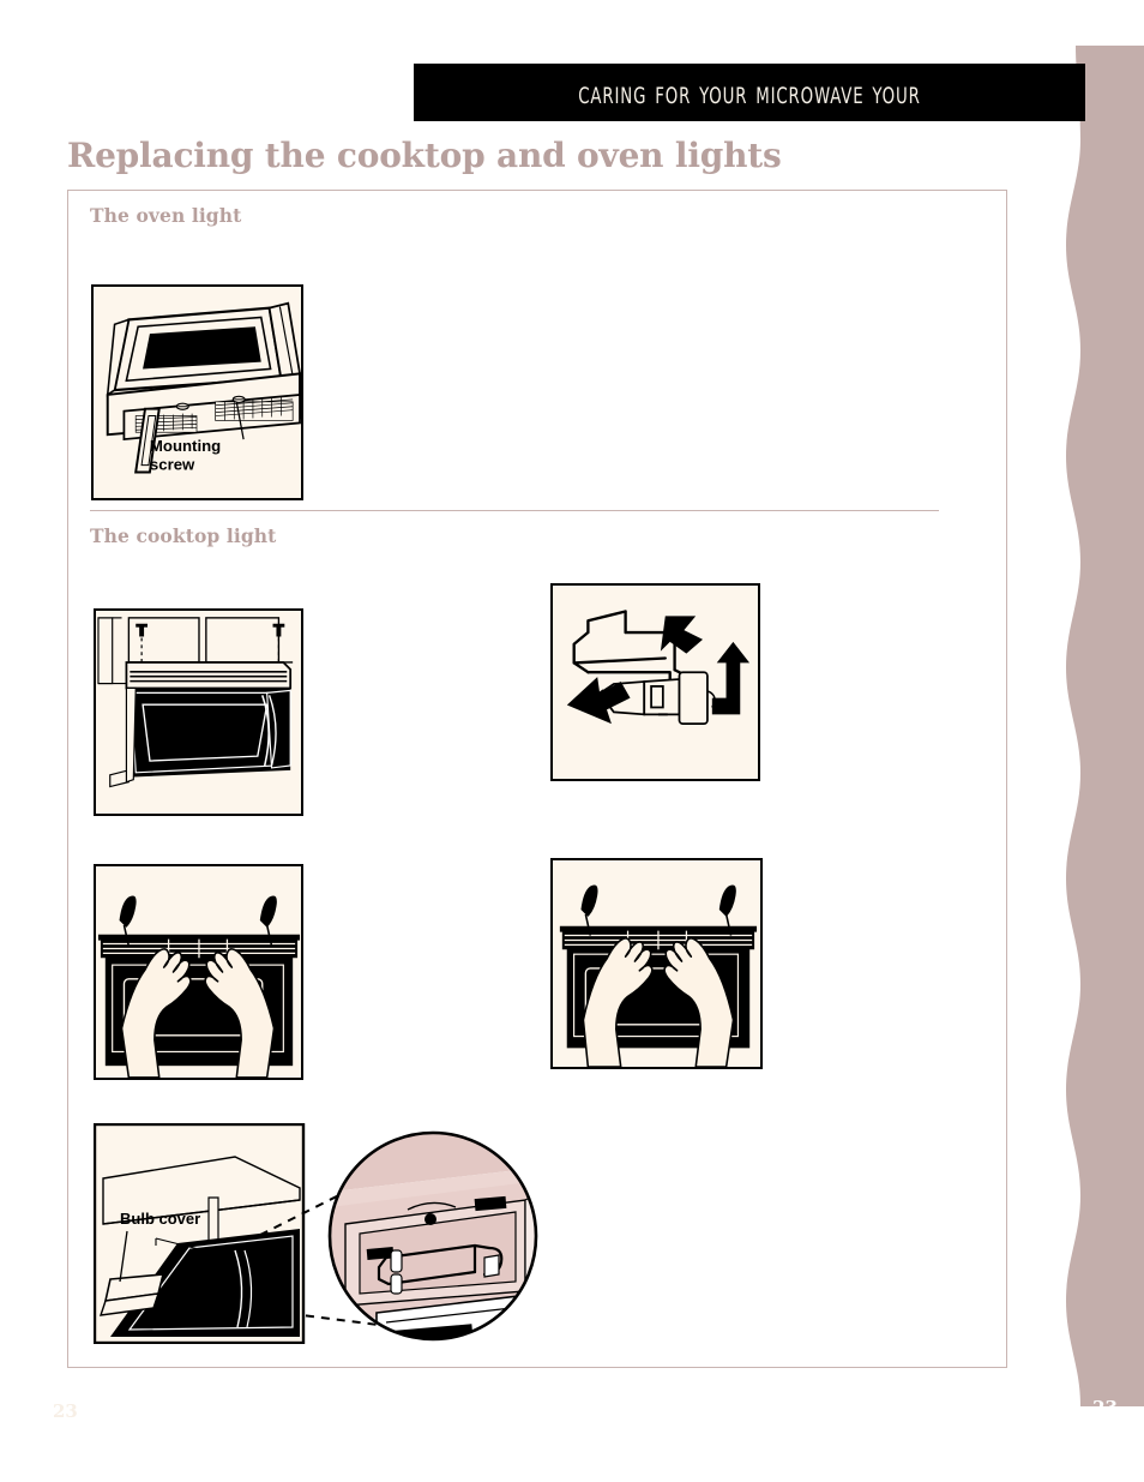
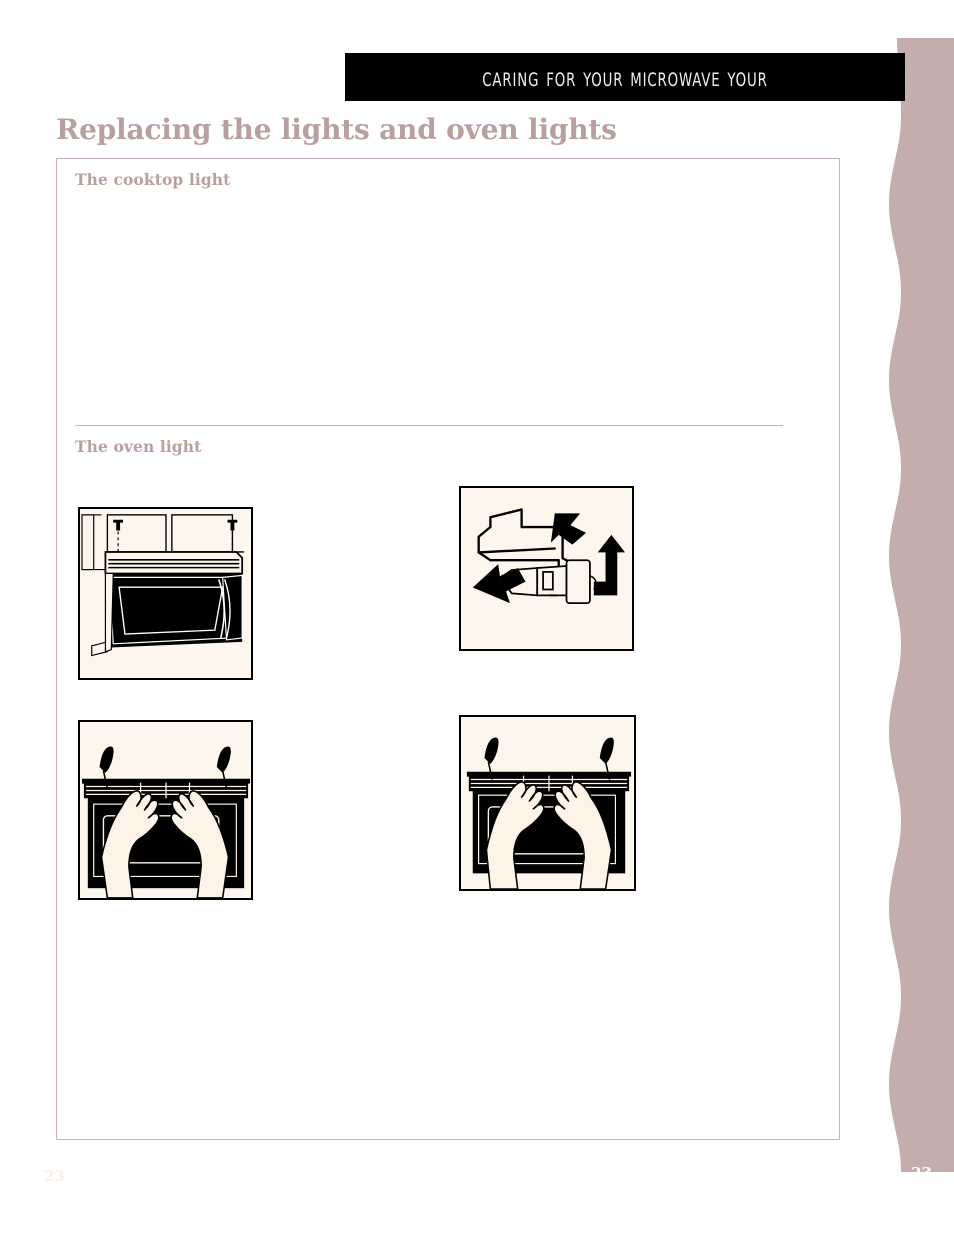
  caring for your microwave your
- Replacing the cooktop and oven lights
+ Replacing the lights and oven lights
- The oven light
+ The cooktop light
- Mounting
- screw
- The cooktop light
+ The oven light
- Bulb cover
  23
  23
